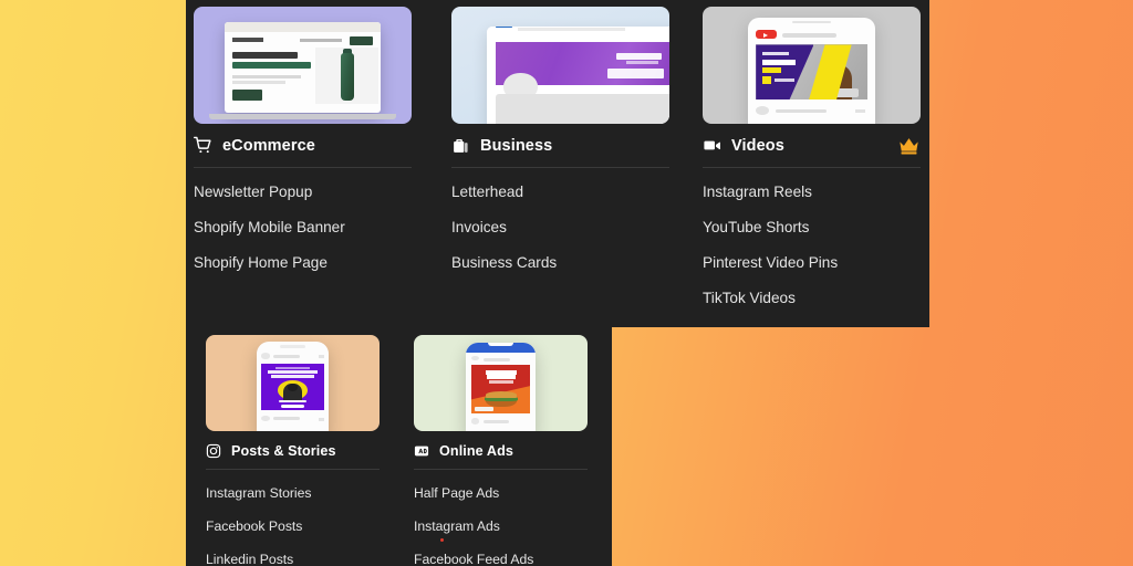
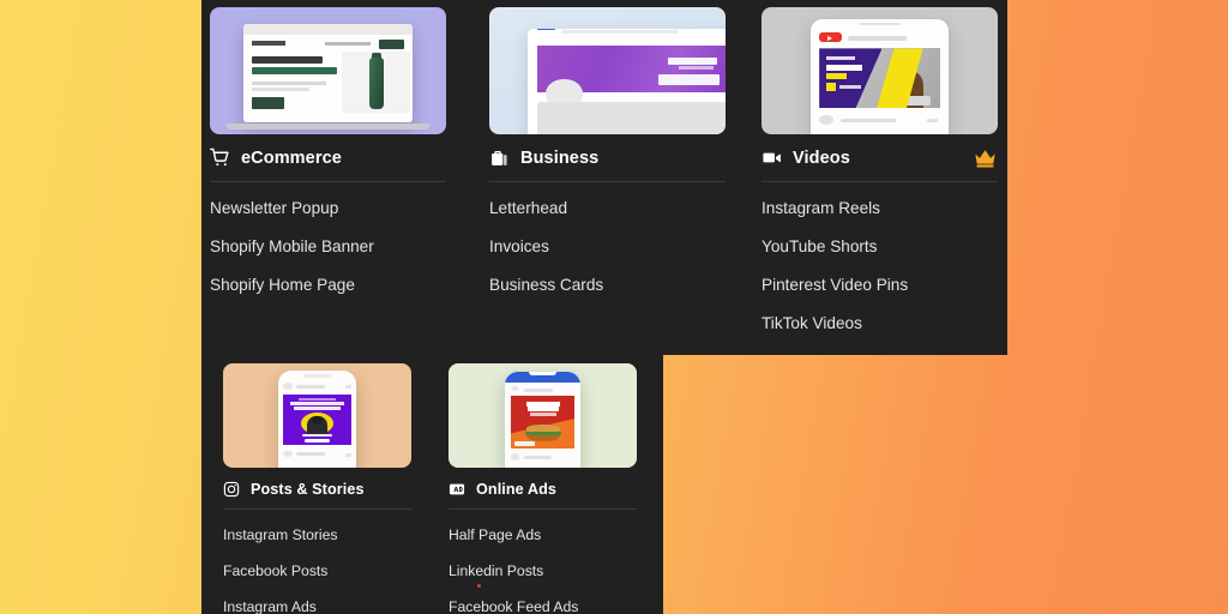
  eCommerce
  Newsletter Popup
  Shopify Mobile Banner
  Shopify Home Page
  Business
  Letterhead
  Invoices
  Business Cards
  Videos
  Instagram Reels
  YouTube Shorts
  Pinterest Video Pins
  TikTok Videos
  Posts & Stories
  Instagram Stories
  Facebook Posts
- Linkedin Posts
+ Instagram Ads
  Online Ads
  Half Page Ads
- Instagram Ads
+ Linkedin Posts
  Facebook Feed Ads
